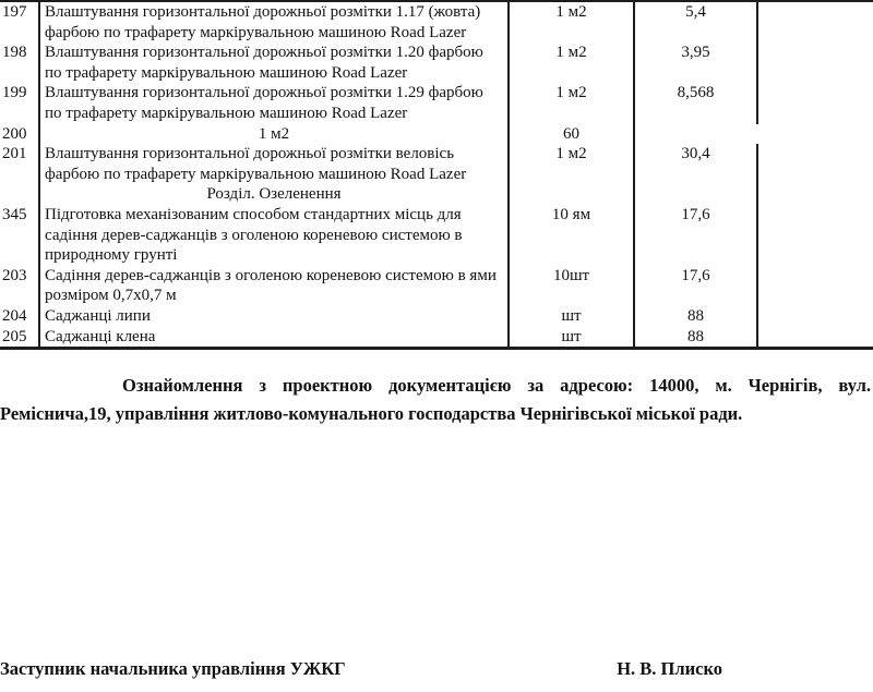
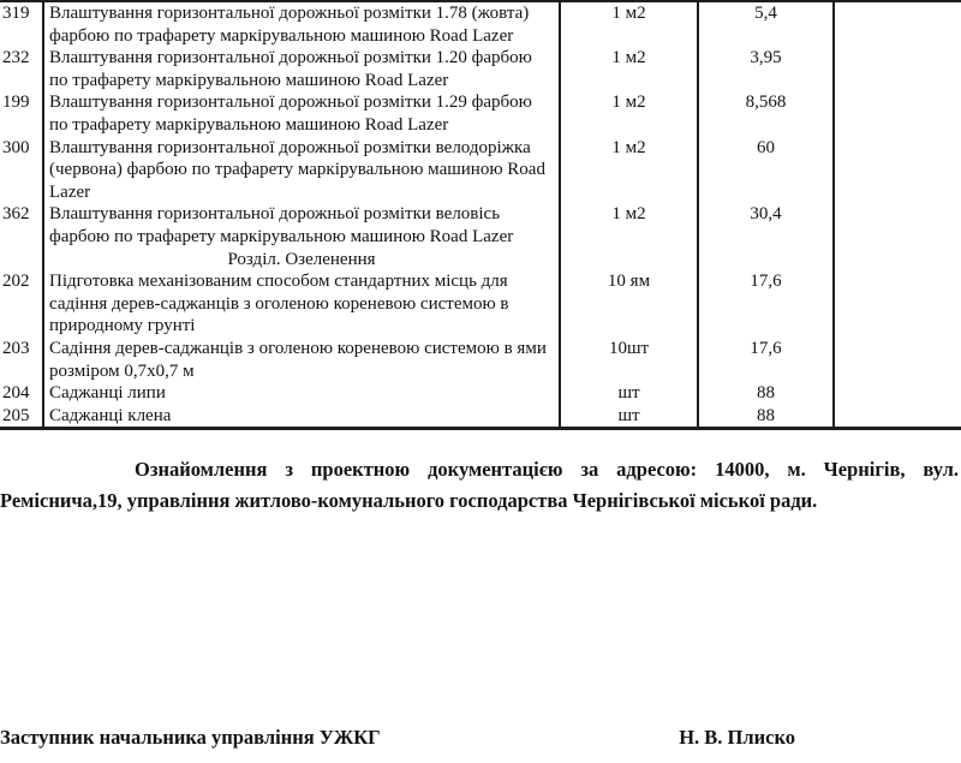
- 197
+ 319
- Влаштування горизонтальної дорожньої розмітки 1.17 (жовта) фарбою по трафарету маркірувальною машиною Road Lazer
+ Влаштування горизонтальної дорожньої розмітки 1.78 (жовта) фарбою по трафарету маркірувальною машиною Road Lazer
  1 м2
  5,4
- 198
+ 232
  Влаштування горизонтальної дорожньої розмітки 1.20 фарбою по трафарету маркірувальною машиною Road Lazer
  1 м2
  3,95
  199
  Влаштування горизонтальної дорожньої розмітки 1.29 фарбою по трафарету маркірувальною машиною Road Lazer
  1 м2
  8,568
- 200
+ 300
+ Влаштування горизонтальної дорожньої розмітки велодоріжка (червона) фарбою по трафарету маркірувальною машиною Road Lazer
  1 м2
  60
- 201
+ 362
  Влаштування горизонтальної дорожньої розмітки веловісь фарбою по трафарету маркірувальною машиною Road Lazer
  1 м2
  30,4
  Розділ. Озеленення
- 345
+ 202
  Підготовка механізованим способом стандартних місць для садіння дерев-саджанців з оголеною кореневою системою в природному грунті
  10 ям
  17,6
  203
  Садіння дерев-саджанців з оголеною кореневою системою в ями розміром 0,7х0,7 м
  10шт
  17,6
  204
  Саджанці липи
  шт
  88
  205
  Саджанці клена
  шт
  88
  Ознайомлення з проектною документацією за адресою: 14000, м. Чернігів, вул. Реміснича,19, управління житлово-комунального господарства Чернігівської міської ради.
  Заступник начальника управління УЖКГ
  Н. В. Плиско
